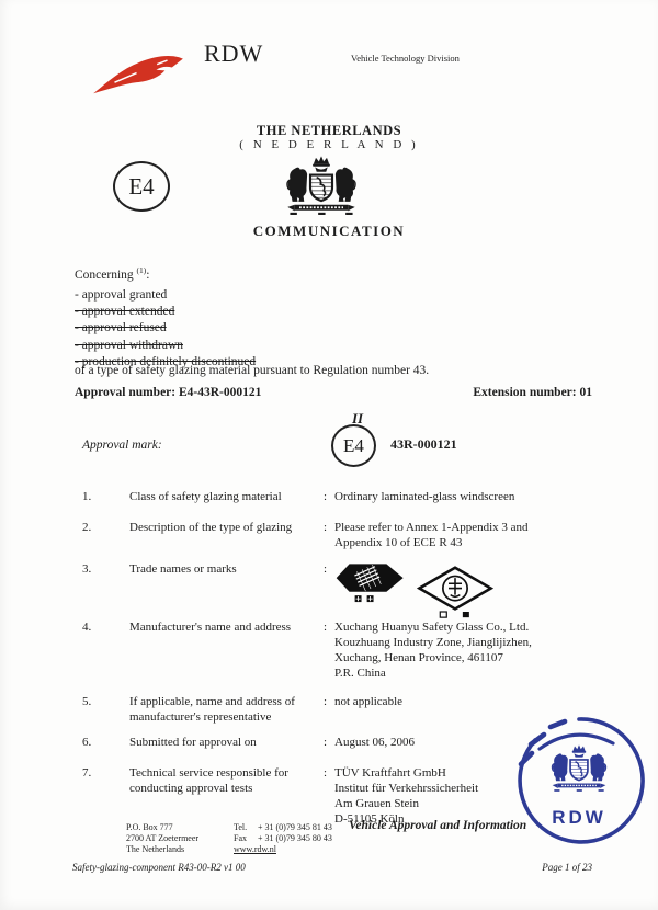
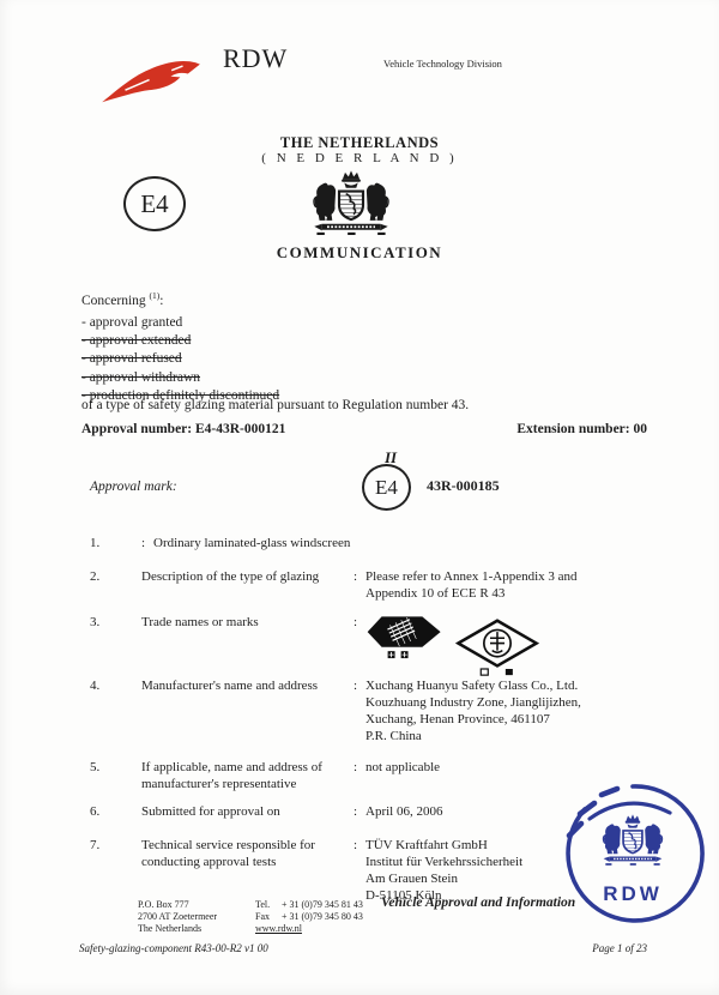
  RDW
  Vehicle Technology Division
  THE NETHERLANDS
  ( N E D E R L A N D )
  E4
  COMMUNICATION
  Concerning (1):
  - approval granted
  - approval extended
  - approval refused
  - approval withdrawn
  - production definitely discontinued
  of a type of safety glazing material pursuant to Regulation number 43.
  Approval number: E4-43R-000121
- Extension number: 01
+ Extension number: 00
  Approval mark:
  II
  E4
- 43R-000121
+ 43R-000185
  1.
- Class of safety glazing material
  :
  Ordinary laminated-glass windscreen
  2.
  Description of the type of glazing
  :
  Please refer to Annex 1-Appendix 3 and
  Appendix 10 of ECE R 43
  3.
  Trade names or marks
  :
  4.
  Manufacturer's name and address
  :
  Xuchang Huanyu Safety Glass Co., Ltd.
  Kouzhuang Industry Zone, Jianglijizhen,
  Xuchang, Henan Province, 461107
  P.R. China
  5.
  If applicable, name and address of
  manufacturer's representative
  :
  not applicable
  6.
  Submitted for approval on
  :
- August 06, 2006
+ April 06, 2006
  7.
  Technical service responsible for
  conducting approval tests
  :
  TÜV Kraftfahrt GmbH
  Institut für Verkehrssicherheit
  Am Grauen Stein
  D-51105 Köln
  RDW
  P.O. Box 777
  2700 AT Zoetermeer
  The Netherlands
  Tel. + 31 (0)79 345 81 43
  Fax + 31 (0)79 345 80 43
  www.rdw.nl
  Vehicle Approval and Information
  Safety-glazing-component R43-00-R2 v1 00
  Page 1 of 23
